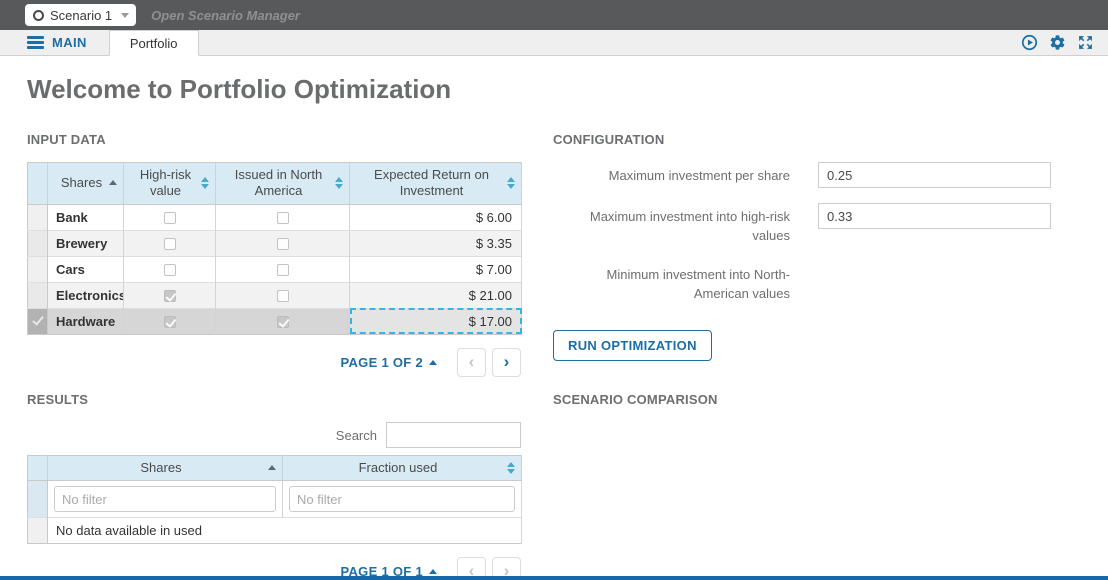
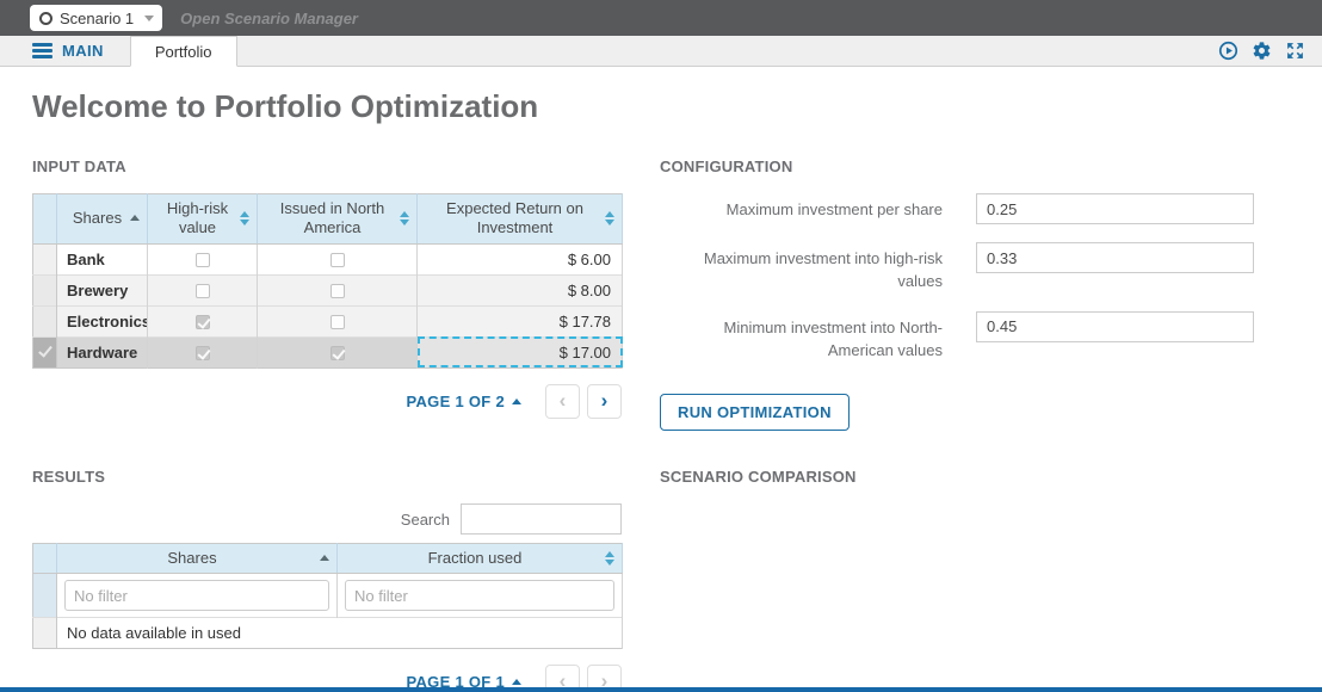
  Scenario 1
  Open Scenario Manager
  MAIN
  Portfolio
  Welcome to Portfolio Optimization
  INPUT DATA
  	Shares	High-risk value	Issued in North America	Expected Return on Investment
  	Bank			$ 6.00
- 	Brewery			$ 3.35
+ 	Brewery			$ 8.00
- 	Cars			$ 7.00
- 	Electronics			$ 21.00
+ 	Electronics			$ 17.78
  	Hardware			$ 17.00
  PAGE 1 OF 2
  ‹
  ›
  CONFIGURATION
  Maximum investment per share
  0.25
  Maximum investment into high-risk values
  0.33
  Minimum investment into North-American values
+ 0.45
  RUN OPTIMIZATION
  RESULTS
  Search
  	Shares	Fraction used
  	No filter	No filter
  	No data available in used
  PAGE 1 OF 1
  ‹
  ›
  SCENARIO COMPARISON
